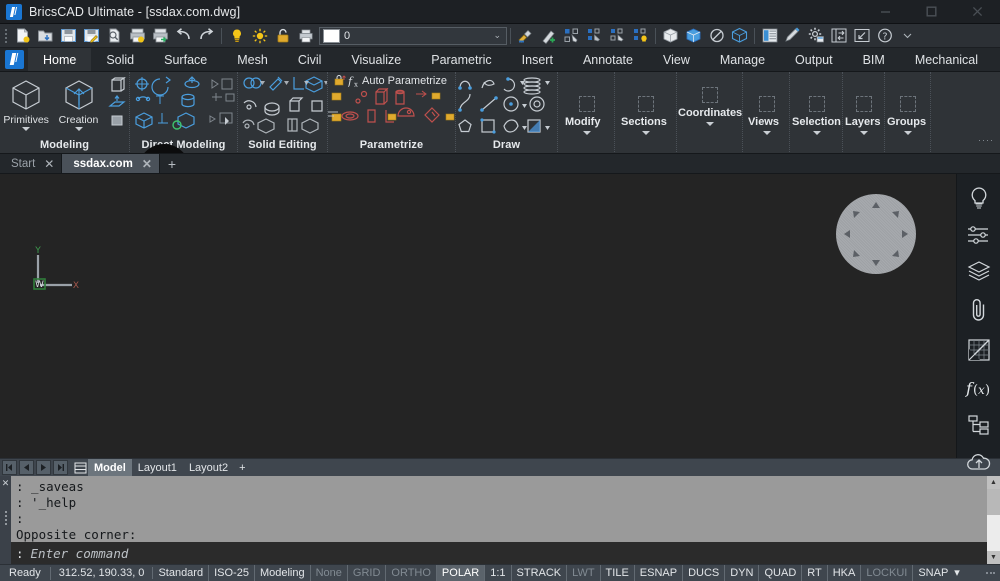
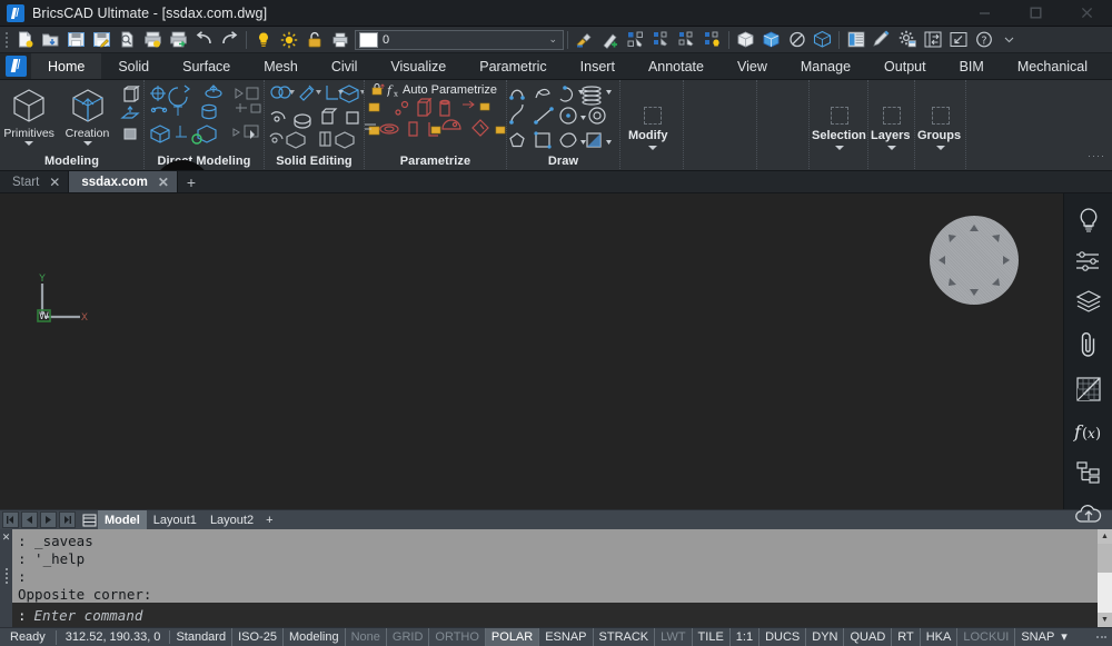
  BricsCAD Ultimate - [ssdax.com.dwg]
  0
  ⌄
  ?
  Home
  Solid
  Surface
  Mesh
  Civil
  Visualize
  Parametric
  Insert
  Annotate
  View
  Manage
  Output
  BIM
  Mechanical
  Primitives
  Creation
  Modeling
  Di Modeling
  Solid Editing
  ƒ
  x
  Auto Parametrize
  Parametrize
  Draw
  Modify
- Sections
- Coordinates
- Views
  Selection
  Layers
  Groups
  ····
  Start
  ✕
  ssdax.com
  ✕
  +
  W
  Y
  X
  ƒ
  (
  x
  )
  Model
  Layout1
  Layout2
  +
  ✕
  : _saveas
  : '_help
  :
  Opposite corner:
  :
  Enter command
  Ready
  312.52, 190.33, 0
  Standard
  ISO-25
  Modeling
  None
  GRID
  ORTHO
  POLAR
- 1:1
+ ESNAP
  STRACK
  LWT
  TILE
- ESNAP
+ 1:1
  DUCS
  DYN
  QUAD
  RT
  HKA
  LOCKUI
  SNAP
  ▾
